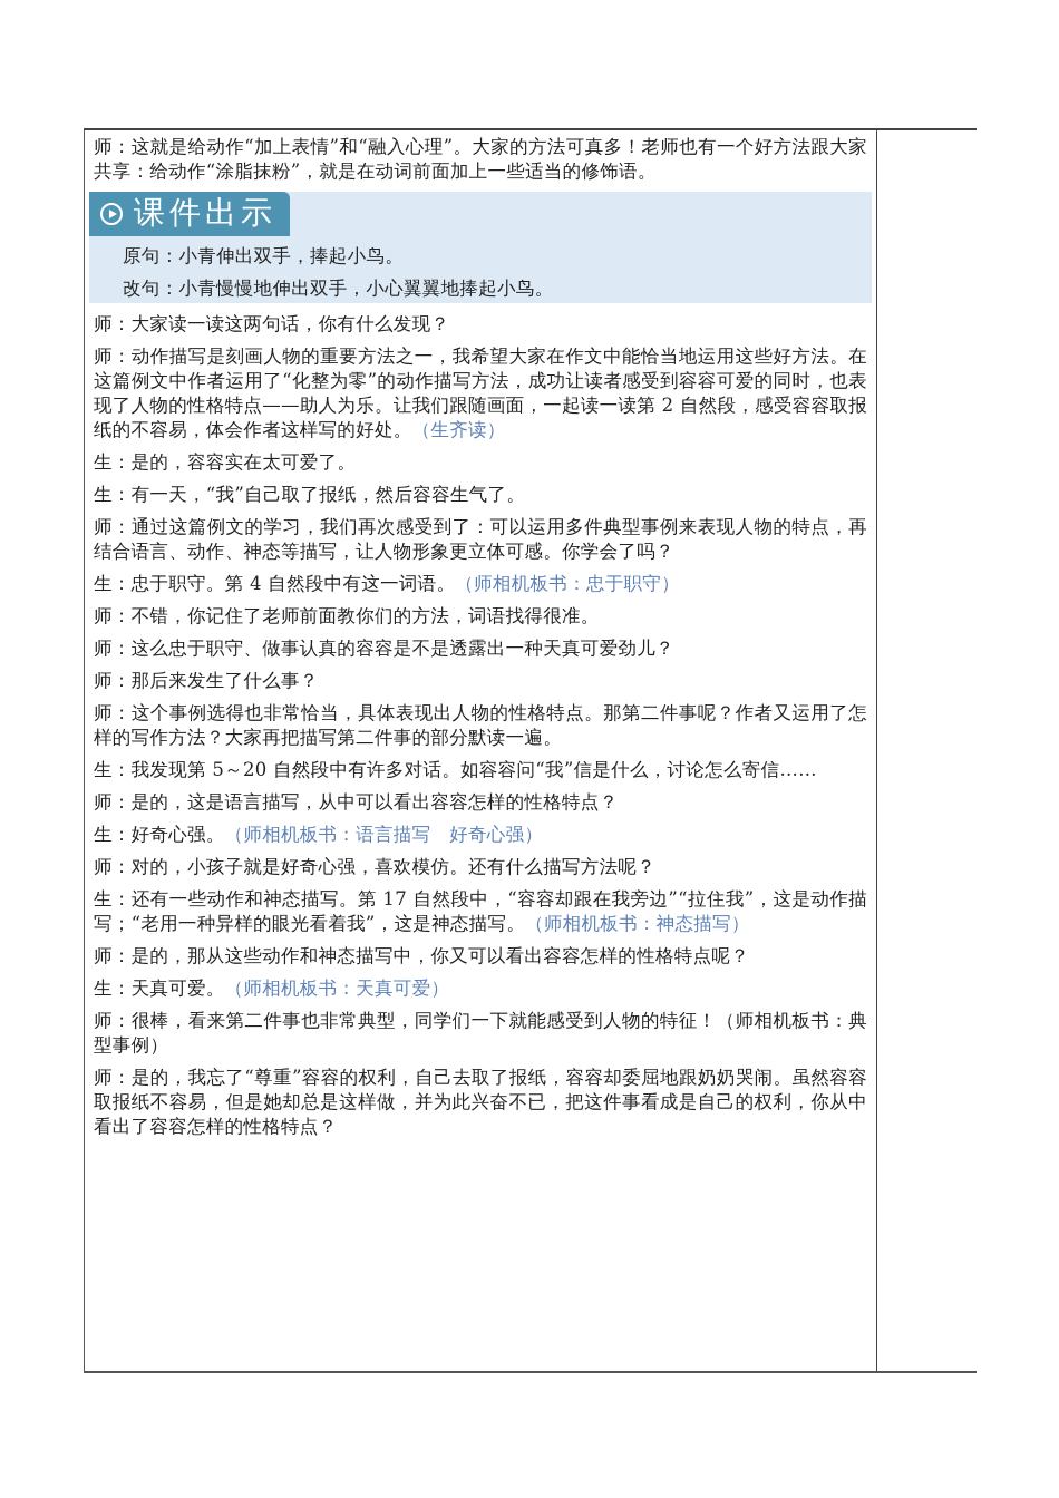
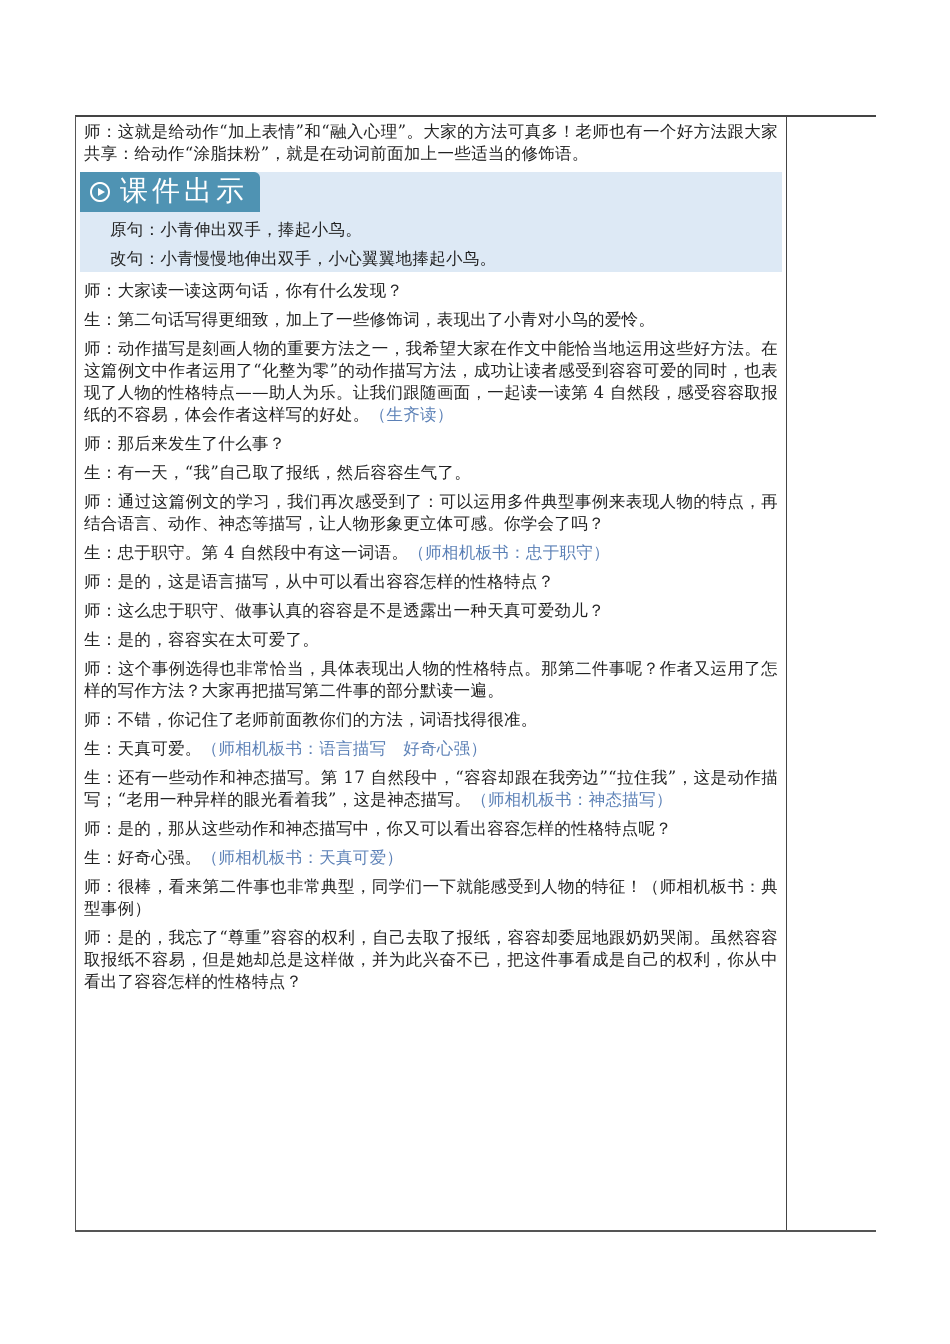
  师：这就是给动作“加上表情”和“融入心理”。大家的方法可真多！老师也有一个好方法跟大家共享：给动作“涂脂抹粉”，就是在动词前面加上一些适当的修饰语。
  课件出示
  原句：小青伸出双手，捧起小鸟。
  改句：小青慢慢地伸出双手，小心翼翼地捧起小鸟。
  师：大家读一读这两句话，你有什么发现？
+ 生：第二句话写得更细致，加上了一些修饰词，表现出了小青对小鸟的爱怜。
- 师：动作描写是刻画人物的重要方法之一，我希望大家在作文中能恰当地运用这些好方法。在这篇例文中作者运用了“化整为零”的动作描写方法，成功让读者感受到容容可爱的同时，也表现了人物的性格特点——助人为乐。让我们跟随画面，一起读一读第 2 自然段，感受容容取报纸的不容易，体会作者这样写的好处。（生齐读）
+ 师：动作描写是刻画人物的重要方法之一，我希望大家在作文中能恰当地运用这些好方法。在这篇例文中作者运用了“化整为零”的动作描写方法，成功让读者感受到容容可爱的同时，也表现了人物的性格特点——助人为乐。让我们跟随画面，一起读一读第 4 自然段，感受容容取报纸的不容易，体会作者这样写的好处。（生齐读）
- 生：是的，容容实在太可爱了。
+ 师：那后来发生了什么事？
  生：有一天，“我”自己取了报纸，然后容容生气了。
  师：通过这篇例文的学习，我们再次感受到了：可以运用多件典型事例来表现人物的特点，再结合语言、动作、神态等描写，让人物形象更立体可感。你学会了吗？
  生：忠于职守。第 4 自然段中有这一词语。（师相机板书：忠于职守）
- 师：不错，你记住了老师前面教你们的方法，词语找得很准。
+ 师：是的，这是语言描写，从中可以看出容容怎样的性格特点？
  师：这么忠于职守、做事认真的容容是不是透露出一种天真可爱劲儿？
- 师：那后来发生了什么事？
+ 生：是的，容容实在太可爱了。
  师：这个事例选得也非常恰当，具体表现出人物的性格特点。那第二件事呢？作者又运用了怎样的写作方法？大家再把描写第二件事的部分默读一遍。
- 生：我发现第 5～20 自然段中有许多对话。如容容问“我”信是什么，讨论怎么寄信……
- 师：是的，这是语言描写，从中可以看出容容怎样的性格特点？
+ 师：不错，你记住了老师前面教你们的方法，词语找得很准。
- 生：好奇心强。（师相机板书：语言描写 好奇心强）
+ 生：天真可爱。（师相机板书：语言描写 好奇心强）
- 师：对的，小孩子就是好奇心强，喜欢模仿。还有什么描写方法呢？
  生：还有一些动作和神态描写。第 17 自然段中，“容容却跟在我旁边”“拉住我”，这是动作描写；“老用一种异样的眼光看着我”，这是神态描写。（师相机板书：神态描写）
  师：是的，那从这些动作和神态描写中，你又可以看出容容怎样的性格特点呢？
- 生：天真可爱。（师相机板书：天真可爱）
+ 生：好奇心强。（师相机板书：天真可爱）
  师：很棒，看来第二件事也非常典型，同学们一下就能感受到人物的特征！（师相机板书：典型事例）
  师：是的，我忘了“尊重”容容的权利，自己去取了报纸，容容却委屈地跟奶奶哭闹。虽然容容取报纸不容易，但是她却总是这样做，并为此兴奋不已，把这件事看成是自己的权利，你从中看出了容容怎样的性格特点？
